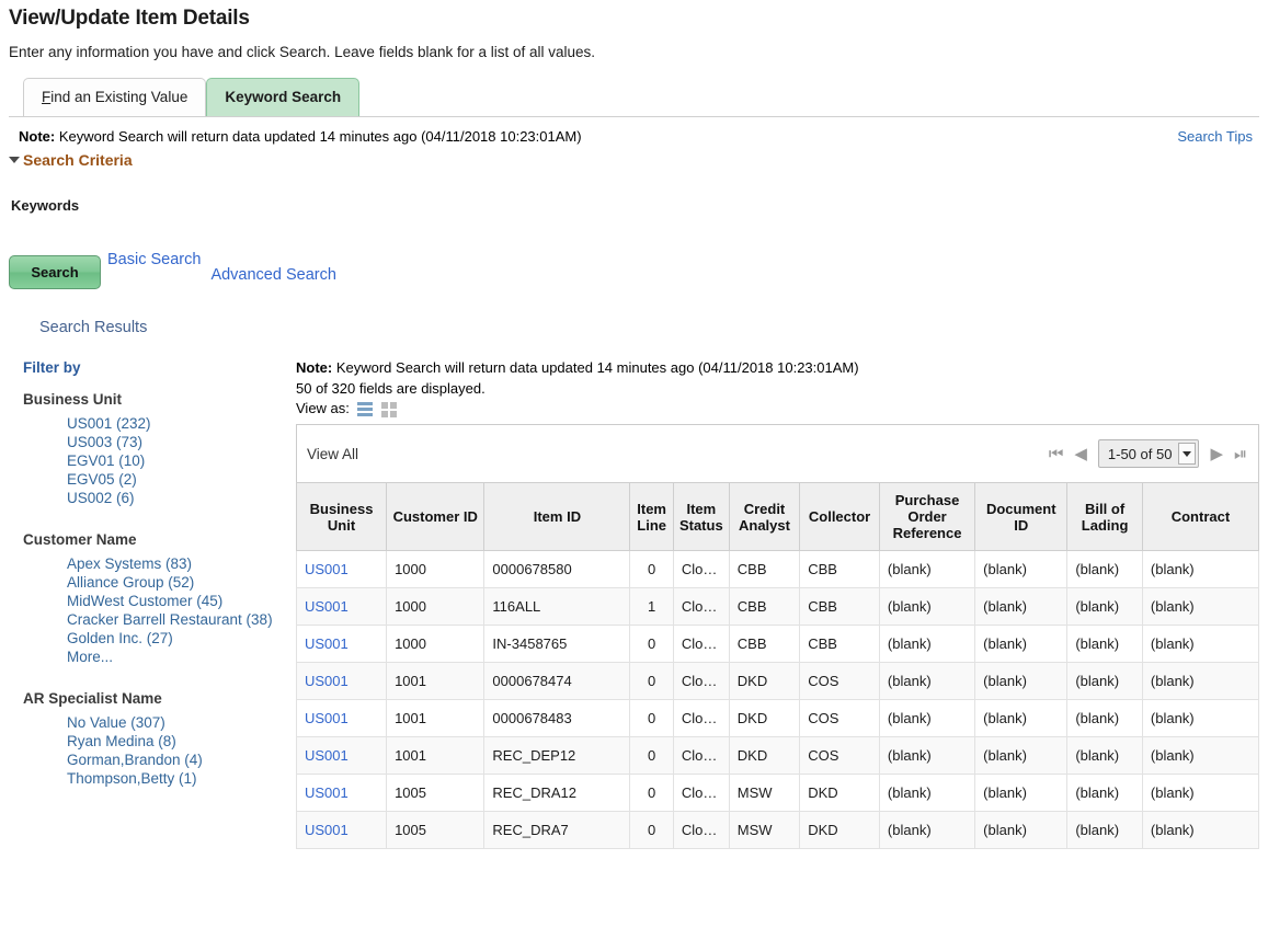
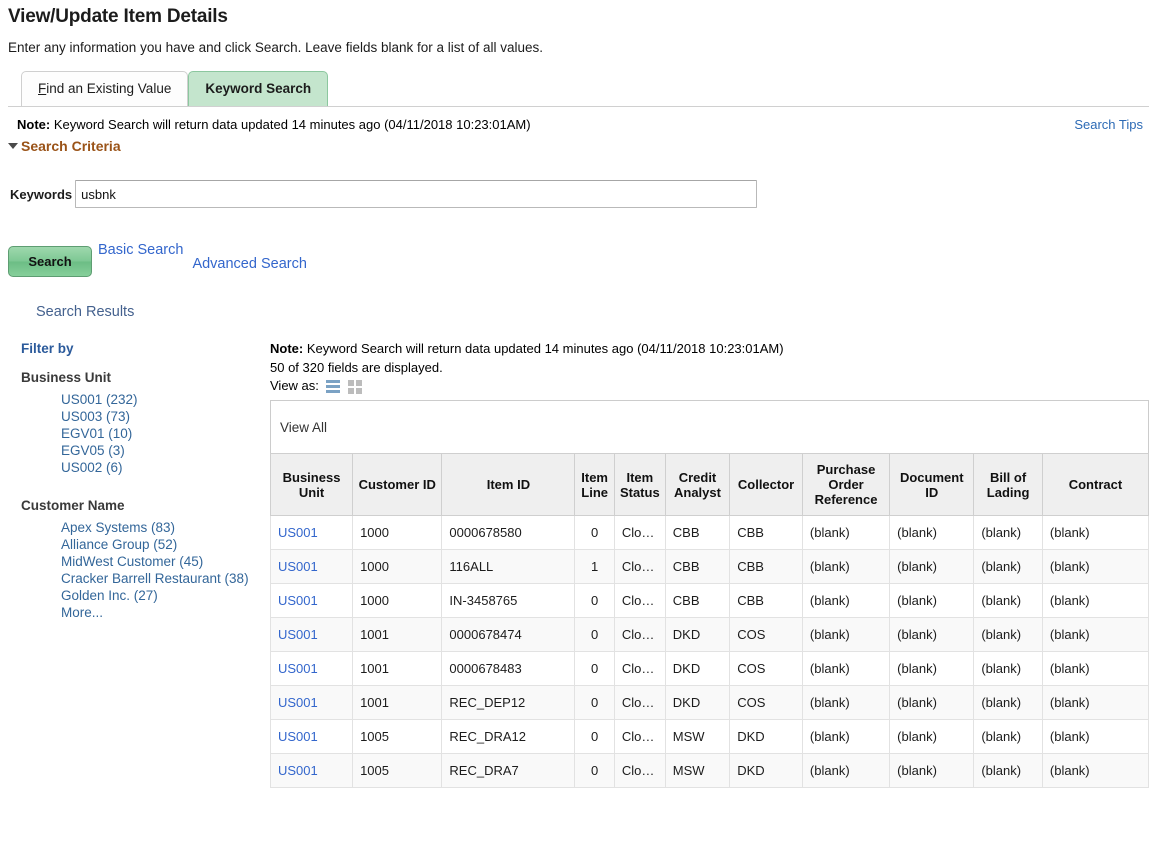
  View/Update Item Details
  Enter any information you have and click Search. Leave fields blank for a list of all values.
  Find an Existing Value Keyword Search
  Note: Keyword Search will return data updated 14 minutes ago (04/11/2018 10:23:01AM)
  Search Tips
  Search Criteria
  Keywords
+ usbnk
  Search
  Basic Search
  Advanced Search
  Search Results
  Filter by
  Business Unit
  US001 (232)
  US003 (73)
  EGV01 (10)
- EGV05 (2)
+ EGV05 (3)
  US002 (6)
  Customer Name
  Apex Systems (83)
  Alliance Group (52)
  MidWest Customer (45)
  Cracker Barrell Restaurant (38)
  Golden Inc. (27)
  More...
- AR Specialist Name
- No Value (307)
- Ryan Medina (8)
- Gorman,Brandon (4)
- Thompson,Betty (1)
  Note: Keyword Search will return data updated 14 minutes ago (04/11/2018 10:23:01AM)
  50 of 320 fields are displayed.
  View as:
  View All
- ⏮
- ◀
- 1-50 of 50
- ▶
- ⏯
  Business Unit	Customer ID	Item ID	Item Line	Item Status	Credit Analyst	Collector	Purchase Order Reference	Document ID	Bill of Lading	Contract
  US001	1000	0000678580	0	Closed	CBB	CBB	(blank)	(blank)	(blank)	(blank)
  US001	1000	116ALL	1	Closed	CBB	CBB	(blank)	(blank)	(blank)	(blank)
  US001	1000	IN-3458765	0	Closed	CBB	CBB	(blank)	(blank)	(blank)	(blank)
  US001	1001	0000678474	0	Closed	DKD	COS	(blank)	(blank)	(blank)	(blank)
  US001	1001	0000678483	0	Closed	DKD	COS	(blank)	(blank)	(blank)	(blank)
  US001	1001	REC_DEP12	0	Closed	DKD	COS	(blank)	(blank)	(blank)	(blank)
  US001	1005	REC_DRA12	0	Closed	MSW	DKD	(blank)	(blank)	(blank)	(blank)
  US001	1005	REC_DRA7	0	Closed	MSW	DKD	(blank)	(blank)	(blank)	(blank)
